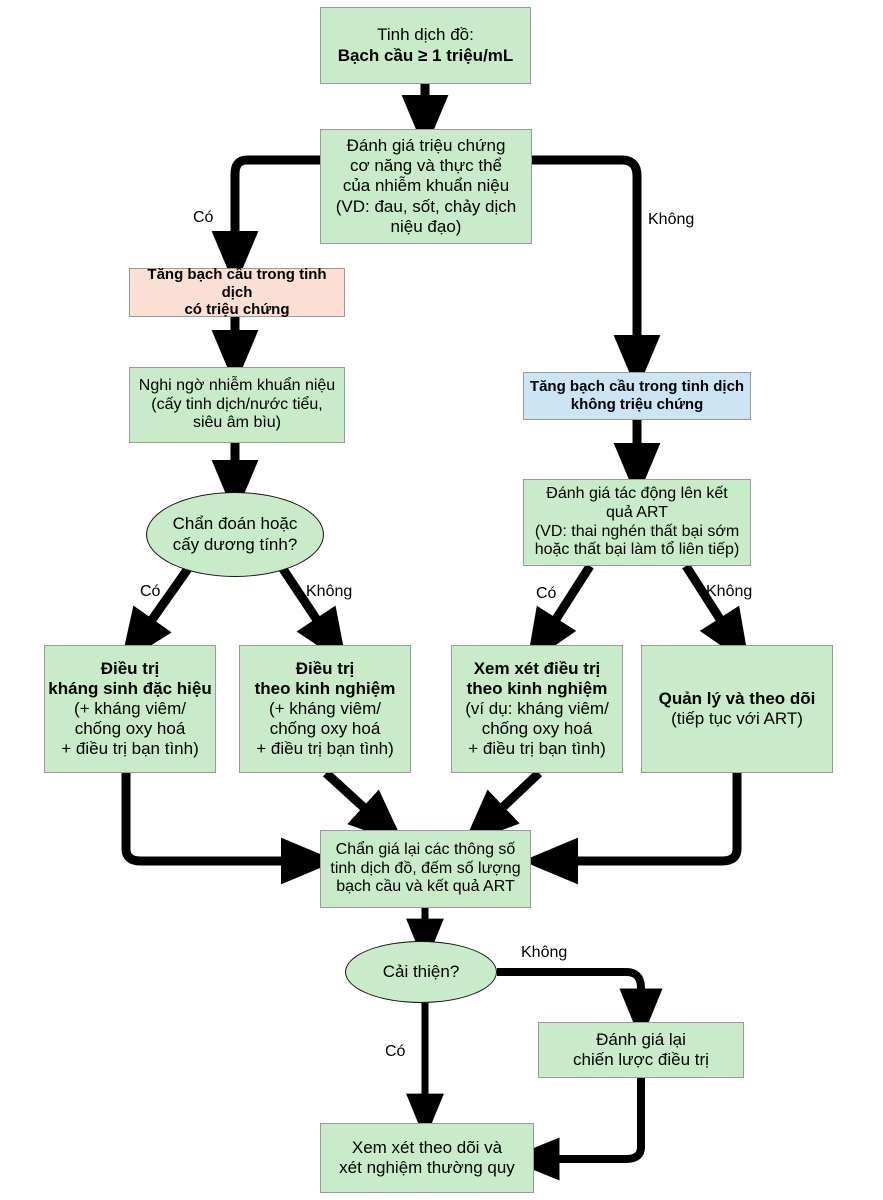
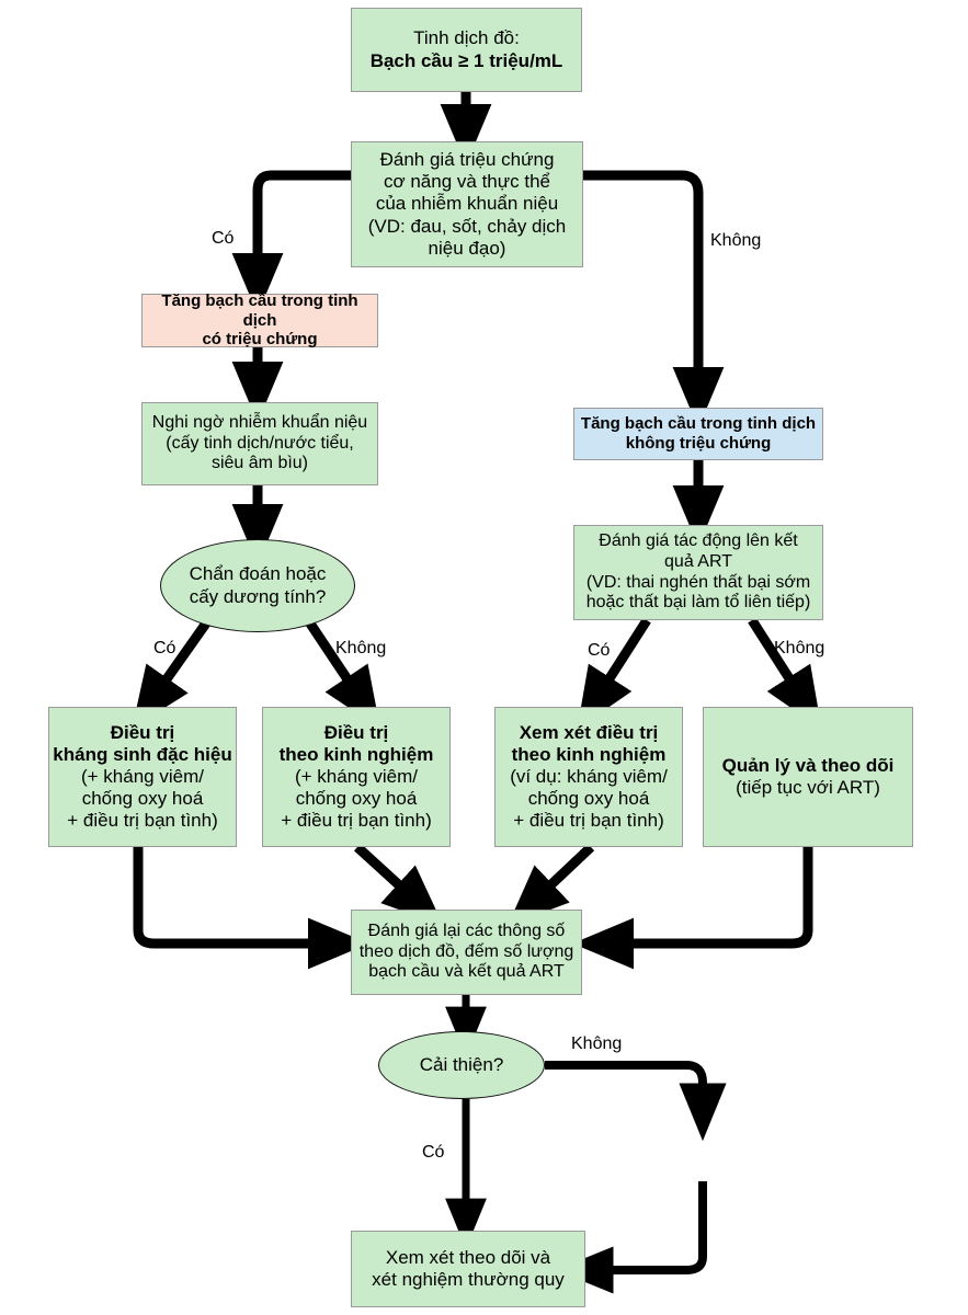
  Tinh dịch đồ:
  Bạch cầu ≥ 1 triệu/mL
  Đánh giá triệu chứng
  cơ năng và thực thể
  của nhiễm khuẩn niệu
  (VD: đau, sốt, chảy dịch
  niệu đạo)
  Tăng bạch cầu trong tinh dịch
  có triệu chứng
  Nghi ngờ nhiễm khuẩn niệu
  (cấy tinh dịch/nước tiểu,
  siêu âm bìu)
  Chẩn đoán hoặc
  cấy dương tính?
  Tăng bạch cầu trong tinh dịch
  không triệu chứng
  Đánh giá tác động lên kết
  quả ART
  (VD: thai nghén thất bại sớm
  hoặc thất bại làm tổ liên tiếp)
  Điều trị
  kháng sinh đặc hiệu
  (+ kháng viêm/
  chống oxy hoá
  + điều trị bạn tình)
  Điều trị
  theo kinh nghiệm
  (+ kháng viêm/
  chống oxy hoá
  + điều trị bạn tình)
  Xem xét điều trị
  theo kinh nghiệm
  (ví dụ: kháng viêm/
  chống oxy hoá
  + điều trị bạn tình)
  Quản lý và theo dõi
  (tiếp tục với ART)
- Chẩn giá lại các thông số
+ Đánh giá lại các thông số
- tinh dịch đồ, đếm số lượng
+ theo dịch đồ, đếm số lượng
  bạch cầu và kết quả ART
  Cải thiện?
- Đánh giá lại
- chiến lược điều trị
  Xem xét theo dõi và
  xét nghiệm thường quy
  Có
  Không
  Có
  Không
  Có
  Không
  Không
  Có
